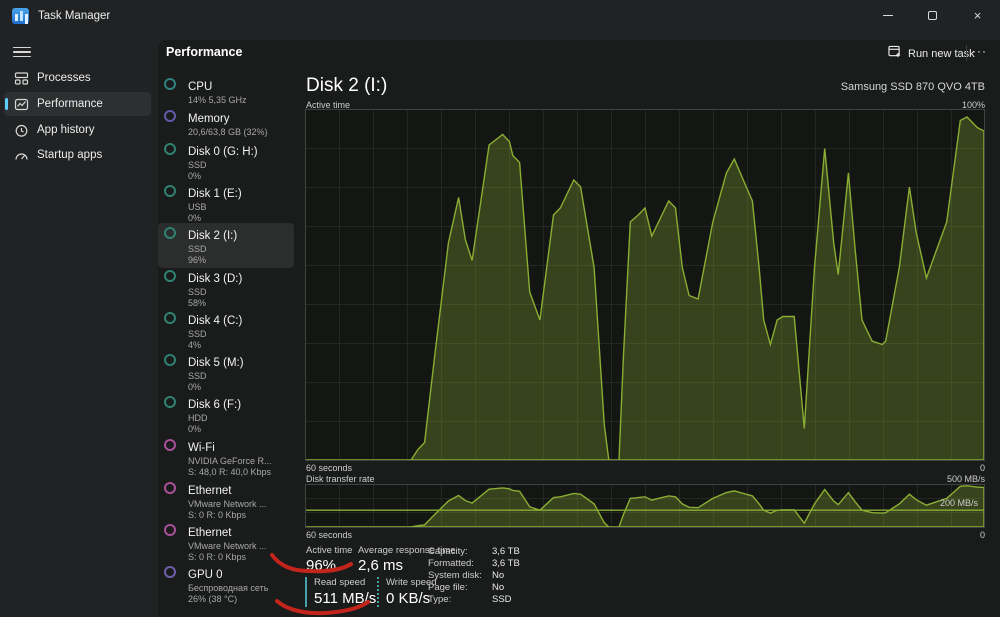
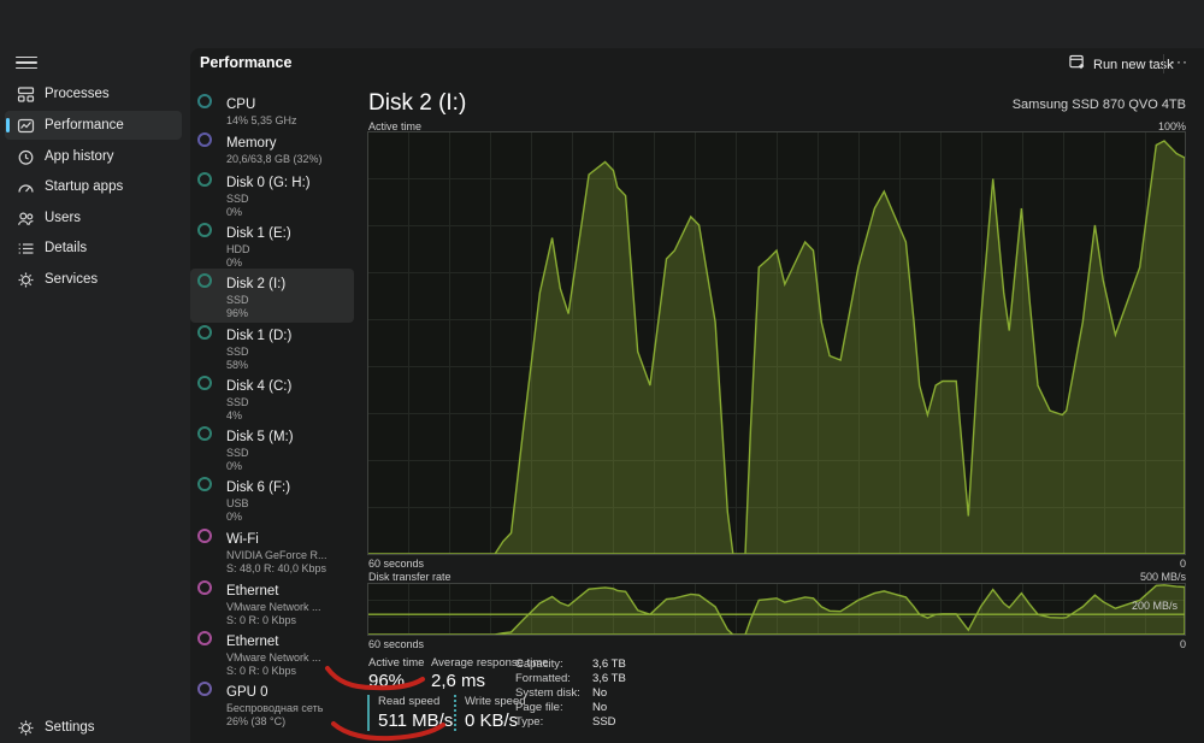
- Task Manager
- ×
  Processes
  Performance
  App history
  Startup apps
+ Users
+ Details
+ Services
+ Settings
  Performance
  Run new tak
  ···
  CPU
  14% 5,35 GHz
  Memory
  20,6/63,8 GB (32%)
  Disk 0 (G: H:)
  SSD
  0%
  Disk 1 (E:)
- USB
+ HDD
  0%
  Disk 2 (I:)
  SSD
  96%
- Disk 3 (D:)
+ Disk 1 (D:)
  SSD
  58%
  Disk 4 (C:)
  SSD
  4%
  Disk 5 (M:)
  SSD
  0%
  Disk 6 (F:)
- HDD
+ USB
  0%
  Wi-Fi
  NVIDIA GeForce R...
  S: 48,0 R: 40,0 Kbps
  Ethernet
  VMware Network ...
  S: 0 R: 0 Kbps
  Ethernet
  VMware Network ...
  S: 0 R: 0 Kbps
  GPU 0
  Беспроводная сеть
  26% (38 °C)
  Disk 2 (I:)
  Samsung SSD 870 QVO 4TB
  Active time
  100%
  60 seconds
  0
  Disk transfer rate
  500 MB/s
  200 MB/s
  60 seconds
  0
  Active time
  96%
  Average response time
  2,6 ms
  Read speed
  511 MB/s
  Write speed
  0 KB/s
  Capacity:
  3,6 TB
  Formatted:
  3,6 TB
  System disk:
  No
  Page file:
  No
  Type:
  SSD
